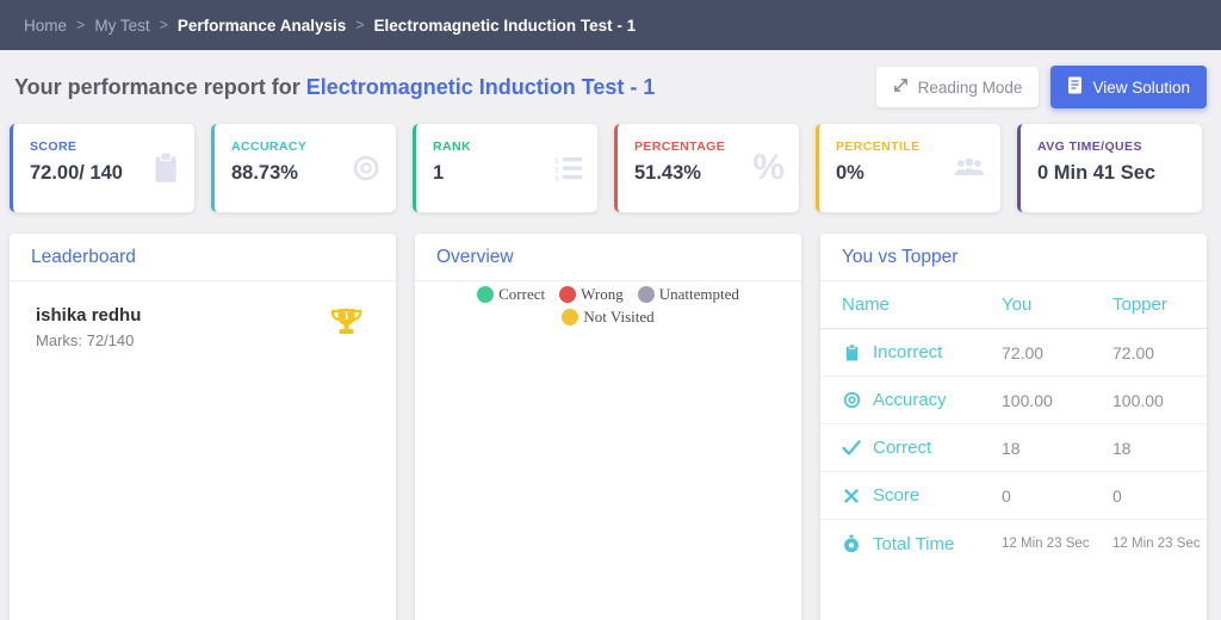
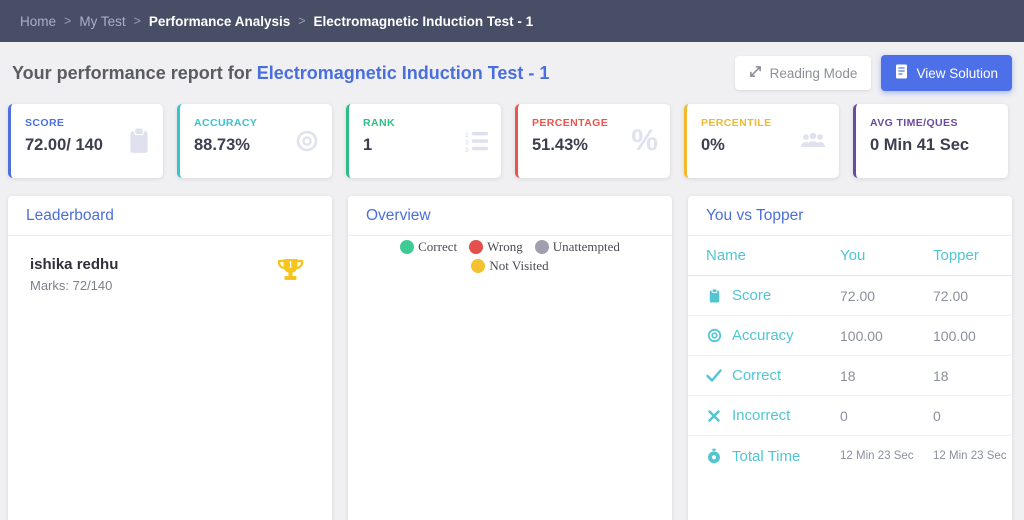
  Home
  >
  My Test
  >
  Performance Analysis
  >
  Electromagnetic Induction Test - 1
  Your performance report for Electromagnetic Induction Test - 1
  Reading Mode
  View Solution
  SCORE
  72.00/ 140
  ACCURACY
  88.73%
  RANK
  1
  PERCENTAGE
  51.43%
  %
  PERCENTILE
  0%
  AVG TIME/QUES
  0 Min 41 Sec
  Leaderboard
  ishika redhu
  Marks: 72/140
  1
  Overview
  Correct
  Wrong
  Unattempted
  Not Visited
  You vs Topper
  Name
  You
  Topper
- Incorrect
+ Score
  72.00
  72.00
  Accuracy
  100.00
  100.00
  Correct
  18
  18
- Score
+ Incorrect
  0
  0
  Total Time
  12 Min 23 Sec
  12 Min 23 Sec
